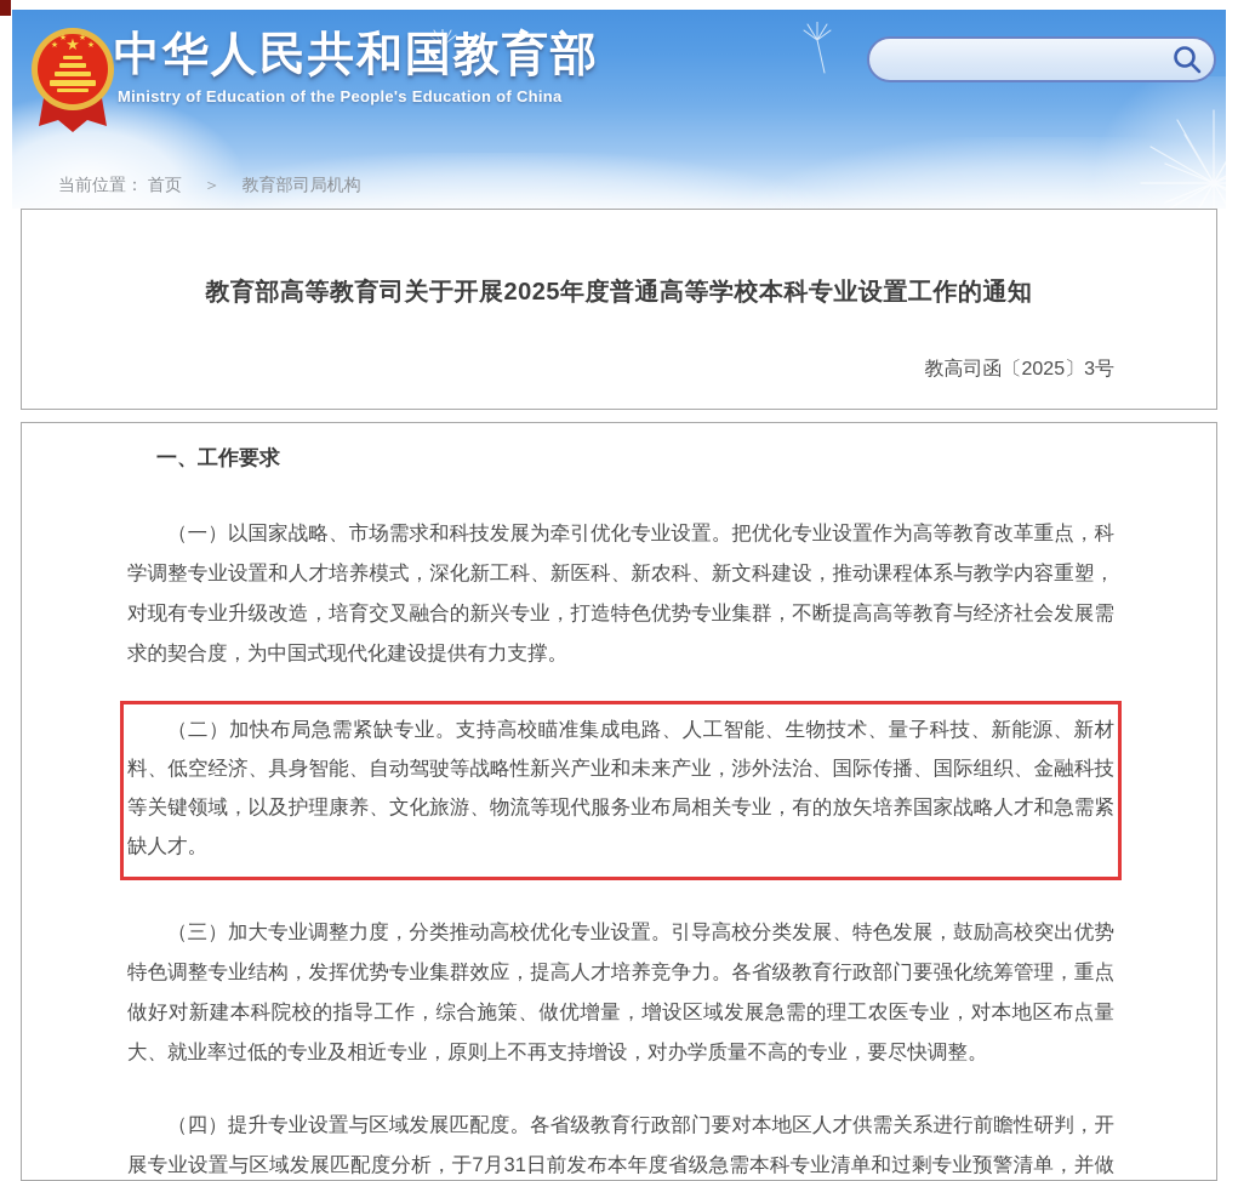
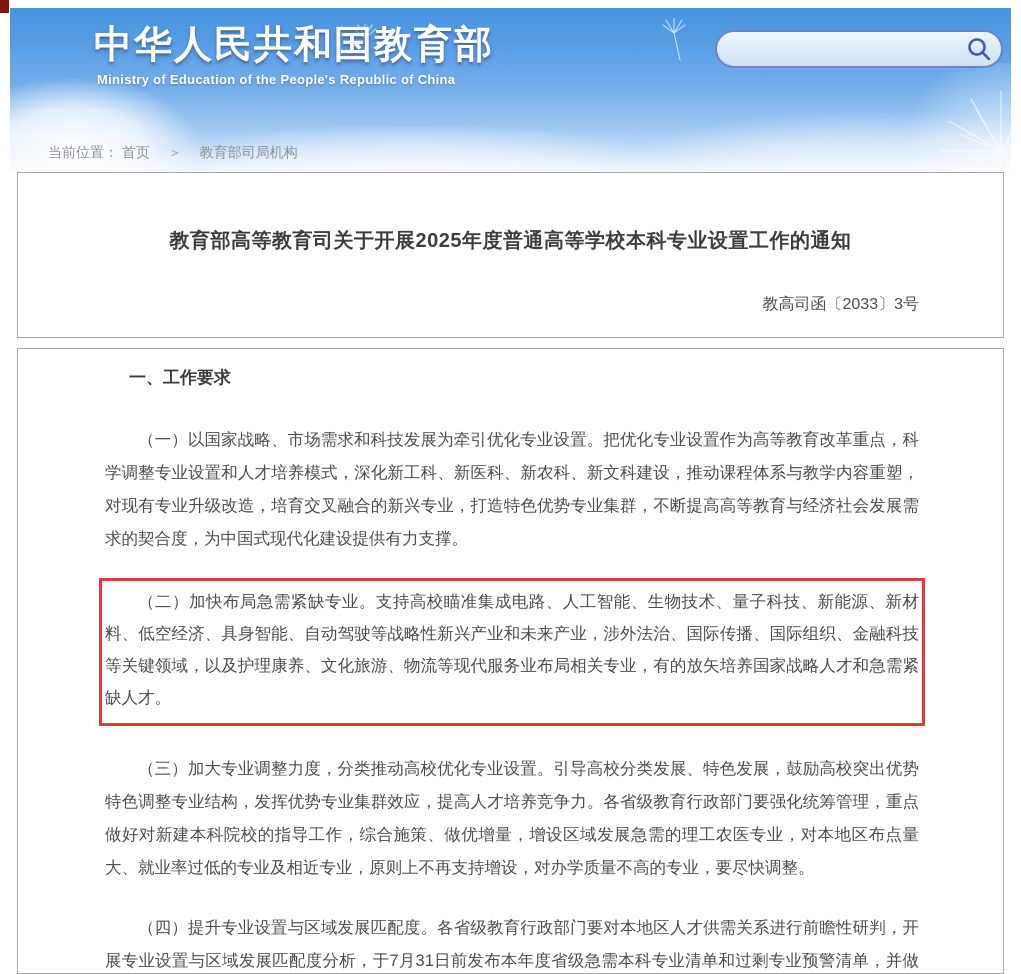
- ★
  中华人民共和国教育部
- Ministry of Education of the People's Education of China
+ Ministry of Education of the People's Republic of China
  当前位置： 首页 ＞ 教育部司局机构
  教育部高等教育司关于开展2025年度普通高等学校本科专业设置工作的通知
- 教高司函〔2025〕3号
+ 教高司函〔2033〕3号
  一、工作要求
  （一）以国家战略、市场需求和科技发展为牵引优化专业设置。把优化专业设置作为高等教育改革重点，科学调整专业设置和人才培养模式，深化新工科、新医科、新农科、新文科建设，推动课程体系与教学内容重塑，对现有专业升级改造，培育交叉融合的新兴专业，打造特色优势专业集群，不断提高高等教育与经济社会发展需求的契合度，为中国式现代化建设提供有力支撑。
  （二）加快布局急需紧缺专业。支持高校瞄准集成电路、人工智能、生物技术、量子科技、新能源、新材料、低空经济、具身智能、自动驾驶等战略性新兴产业和未来产业，涉外法治、国际传播、国际组织、金融科技等关键领域，以及护理康养、文化旅游、物流等现代服务业布局相关专业，有的放矢培养国家战略人才和急需紧缺人才。
  （三）加大专业调整力度，分类推动高校优化专业设置。引导高校分类发展、特色发展，鼓励高校突出优势特色调整专业结构，发挥优势专业集群效应，提高人才培养竞争力。各省级教育行政部门要强化统筹管理，重点做好对新建本科院校的指导工作，综合施策、做优增量，增设区域发展急需的理工农医专业，对本地区布点量大、就业率过低的专业及相近专业，原则上不再支持增设，对办学质量不高的专业，要尽快调整。
  （四）提升专业设置与区域发展匹配度。各省级教育行政部门要对本地区人才供需关系进行前瞻性研判，开展专业设置与区域发展匹配度分析，于7月31日前发布本年度省级急需本科专业清单和过剩专业预警清单，并做
